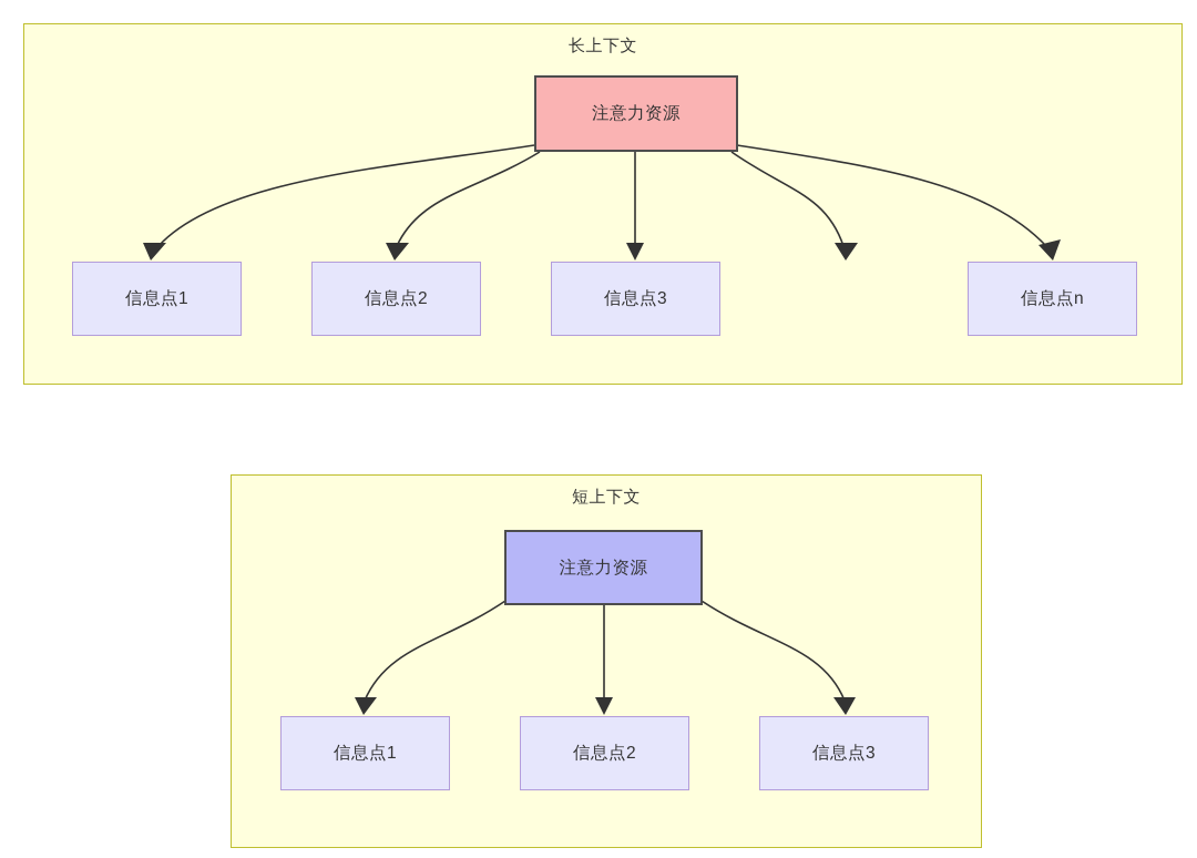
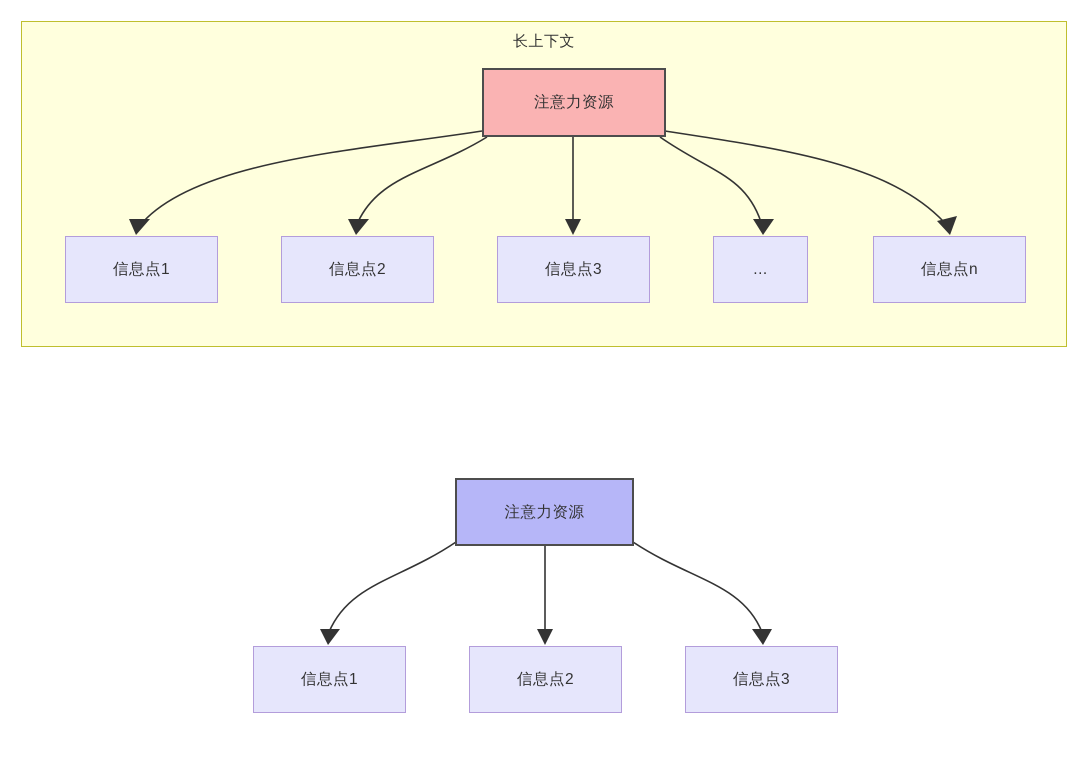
  长上下文
  注意力资源
  信息点1
  信息点2
  信息点3
+ ...
  信息点n
- 短上下文
  注意力资源
  信息点1
  信息点2
  信息点3
